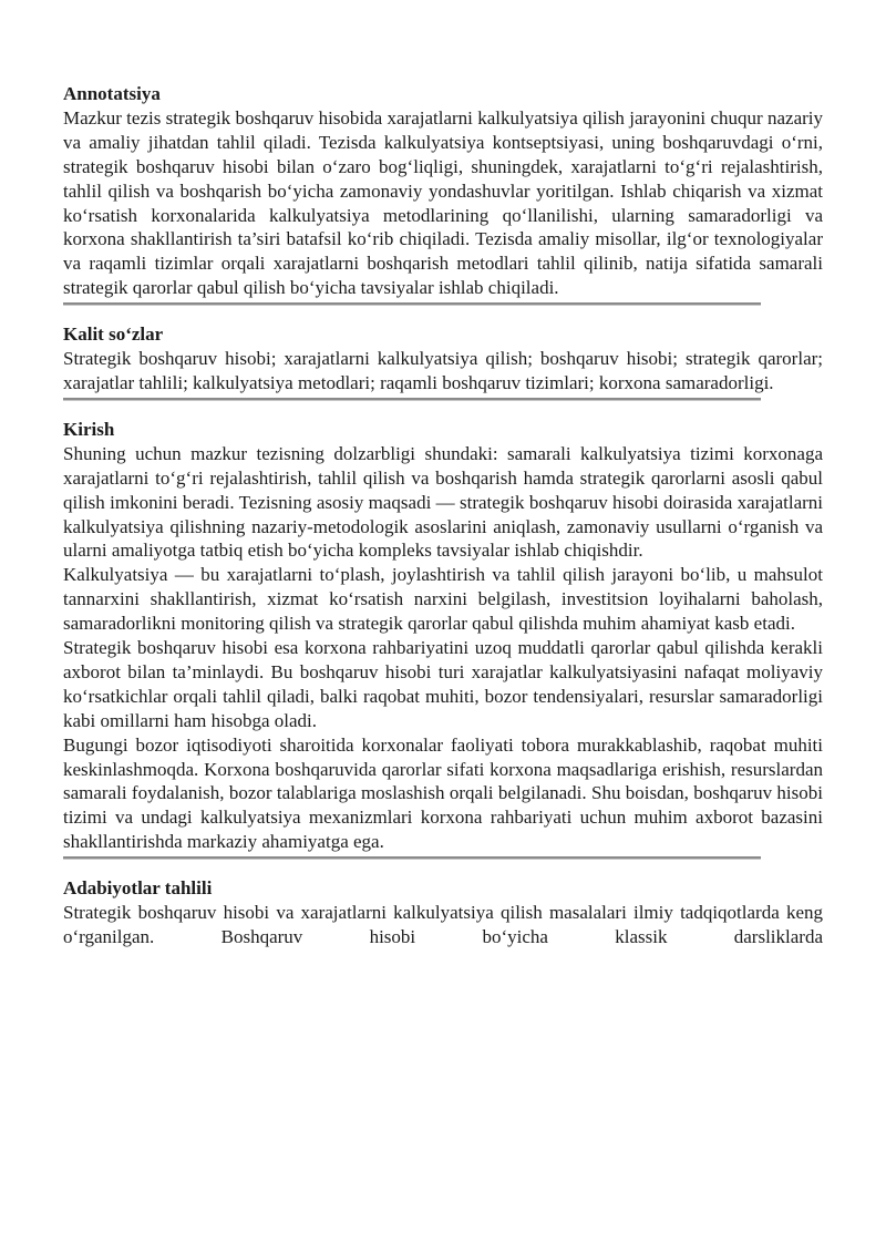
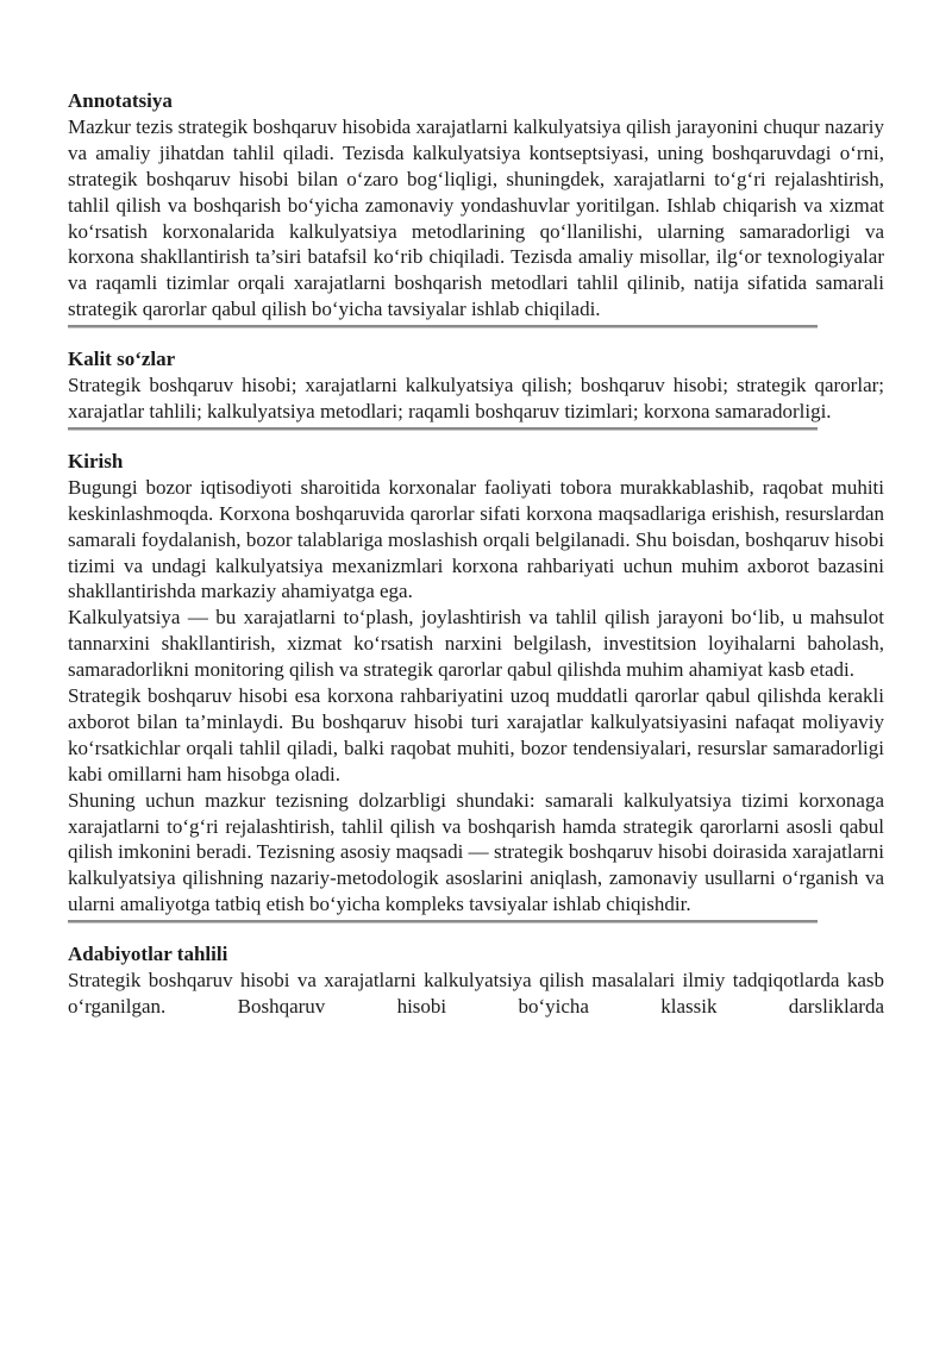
  Annotatsiya
  Mazkur tezis strategik boshqaruv hisobida xarajatlarni kalkulyatsiya qilish jarayonini chuqur nazariy va amaliy jihatdan tahlil qiladi. Tezisda kalkulyatsiya kontseptsiyasi, uning boshqaruvdagi o‘rni, strategik boshqaruv hisobi bilan o‘zaro bog‘liqligi, shuningdek, xarajatlarni to‘g‘ri rejalashtirish, tahlil qilish va boshqarish bo‘yicha zamonaviy yondashuvlar yoritilgan. Ishlab chiqarish va xizmat ko‘rsatish korxonalarida kalkulyatsiya metodlarining qo‘llanilishi, ularning samaradorligi va korxona shakllantirish ta’siri batafsil ko‘rib chiqiladi. Tezisda amaliy misollar, ilg‘or texnologiyalar va raqamli tizimlar orqali xarajatlarni boshqarish metodlari tahlil qilinib, natija sifatida samarali strategik qarorlar qabul qilish bo‘yicha tavsiyalar ishlab chiqiladi.
  Kalit so‘zlar
  Strategik boshqaruv hisobi; xarajatlarni kalkulyatsiya qilish; boshqaruv hisobi; strategik qarorlar; xarajatlar tahlili; kalkulyatsiya metodlari; raqamli boshqaruv tizimlari; korxona samaradorligi.
  Kirish
- Shuning uchun mazkur tezisning dolzarbligi shundaki: samarali kalkulyatsiya tizimi korxonaga xarajatlarni to‘g‘ri rejalashtirish, tahlil qilish va boshqarish hamda strategik qarorlarni asosli qabul qilish imkonini beradi. Tezisning asosiy maqsadi — strategik boshqaruv hisobi doirasida xarajatlarni kalkulyatsiya qilishning nazariy-metodologik asoslarini aniqlash, zamonaviy usullarni o‘rganish va ularni amaliyotga tatbiq etish bo‘yicha kompleks tavsiyalar ishlab chiqishdir.
+ Bugungi bozor iqtisodiyoti sharoitida korxonalar faoliyati tobora murakkablashib, raqobat muhiti keskinlashmoqda. Korxona boshqaruvida qarorlar sifati korxona maqsadlariga erishish, resurslardan samarali foydalanish, bozor talablariga moslashish orqali belgilanadi. Shu boisdan, boshqaruv hisobi tizimi va undagi kalkulyatsiya mexanizmlari korxona rahbariyati uchun muhim axborot bazasini shakllantirishda markaziy ahamiyatga ega.
  Kalkulyatsiya — bu xarajatlarni to‘plash, joylashtirish va tahlil qilish jarayoni bo‘lib, u mahsulot tannarxini shakllantirish, xizmat ko‘rsatish narxini belgilash, investitsion loyihalarni baholash, samaradorlikni monitoring qilish va strategik qarorlar qabul qilishda muhim ahamiyat kasb etadi.
  Strategik boshqaruv hisobi esa korxona rahbariyatini uzoq muddatli qarorlar qabul qilishda kerakli axborot bilan ta’minlaydi. Bu boshqaruv hisobi turi xarajatlar kalkulyatsiyasini nafaqat moliyaviy ko‘rsatkichlar orqali tahlil qiladi, balki raqobat muhiti, bozor tendensiyalari, resurslar samaradorligi kabi omillarni ham hisobga oladi.
- Bugungi bozor iqtisodiyoti sharoitida korxonalar faoliyati tobora murakkablashib, raqobat muhiti keskinlashmoqda. Korxona boshqaruvida qarorlar sifati korxona maqsadlariga erishish, resurslardan samarali foydalanish, bozor talablariga moslashish orqali belgilanadi. Shu boisdan, boshqaruv hisobi tizimi va undagi kalkulyatsiya mexanizmlari korxona rahbariyati uchun muhim axborot bazasini shakllantirishda markaziy ahamiyatga ega.
+ Shuning uchun mazkur tezisning dolzarbligi shundaki: samarali kalkulyatsiya tizimi korxonaga xarajatlarni to‘g‘ri rejalashtirish, tahlil qilish va boshqarish hamda strategik qarorlarni asosli qabul qilish imkonini beradi. Tezisning asosiy maqsadi — strategik boshqaruv hisobi doirasida xarajatlarni kalkulyatsiya qilishning nazariy-metodologik asoslarini aniqlash, zamonaviy usullarni o‘rganish va ularni amaliyotga tatbiq etish bo‘yicha kompleks tavsiyalar ishlab chiqishdir.
  Adabiyotlar tahlili
- Strategik boshqaruv hisobi va xarajatlarni kalkulyatsiya qilish masalalari ilmiy tadqiqotlarda keng o‘rganilgan. Boshqaruv hisobi bo‘yicha klassik darsliklarda
+ Strategik boshqaruv hisobi va xarajatlarni kalkulyatsiya qilish masalalari ilmiy tadqiqotlarda kasb o‘rganilgan. Boshqaruv hisobi bo‘yicha klassik darsliklarda
